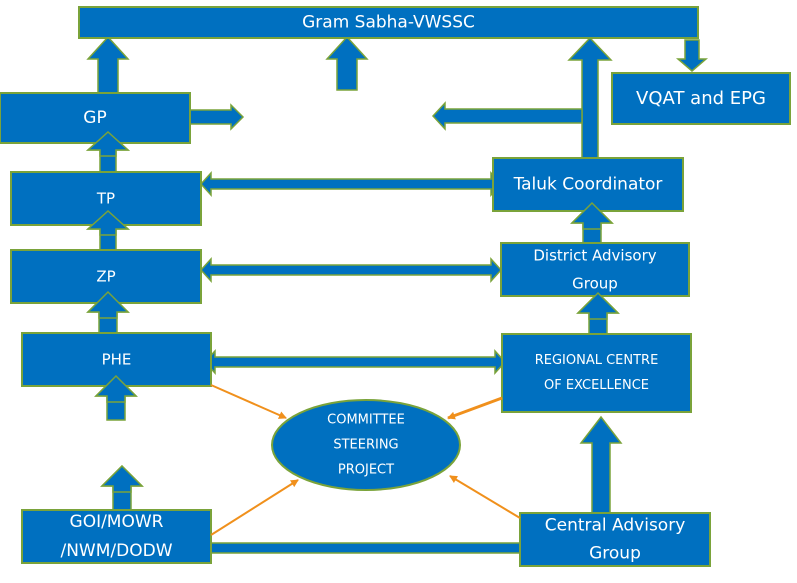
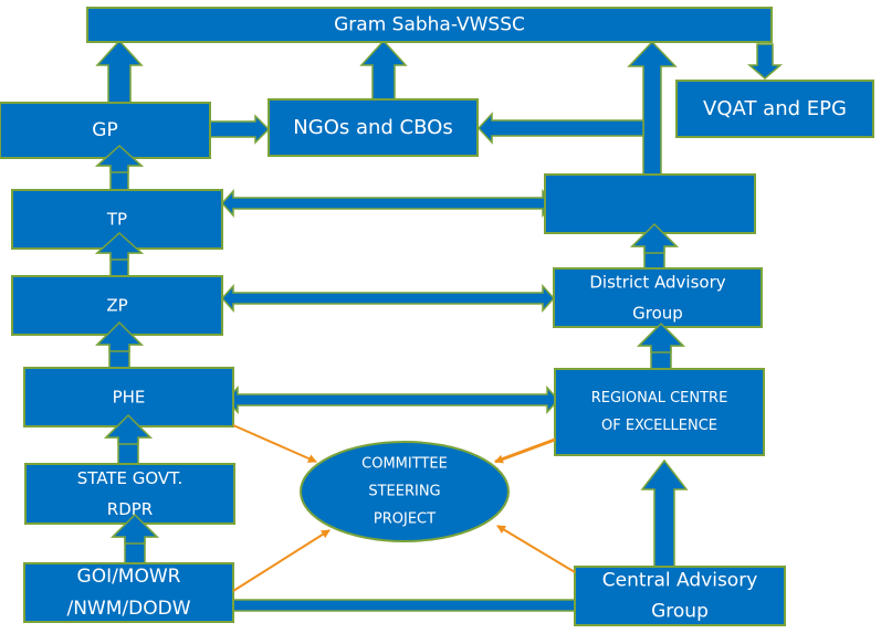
  Gram Sabha-VWSSC
  GP
+ NGOs and CBOs
  VQAT and EPG
- Taluk Coordinator
  TP
  District Advisory
  Group
  ZP
  PHE
  REGIONAL CENTRE
  OF EXCELLENCE
+ STATE GOVT.
+ RDPR
  COMMITTEE
  STEERING
  PROJECT
  GOI/MOWR
  /NWM/DODW
  Central Advisory
  Group
